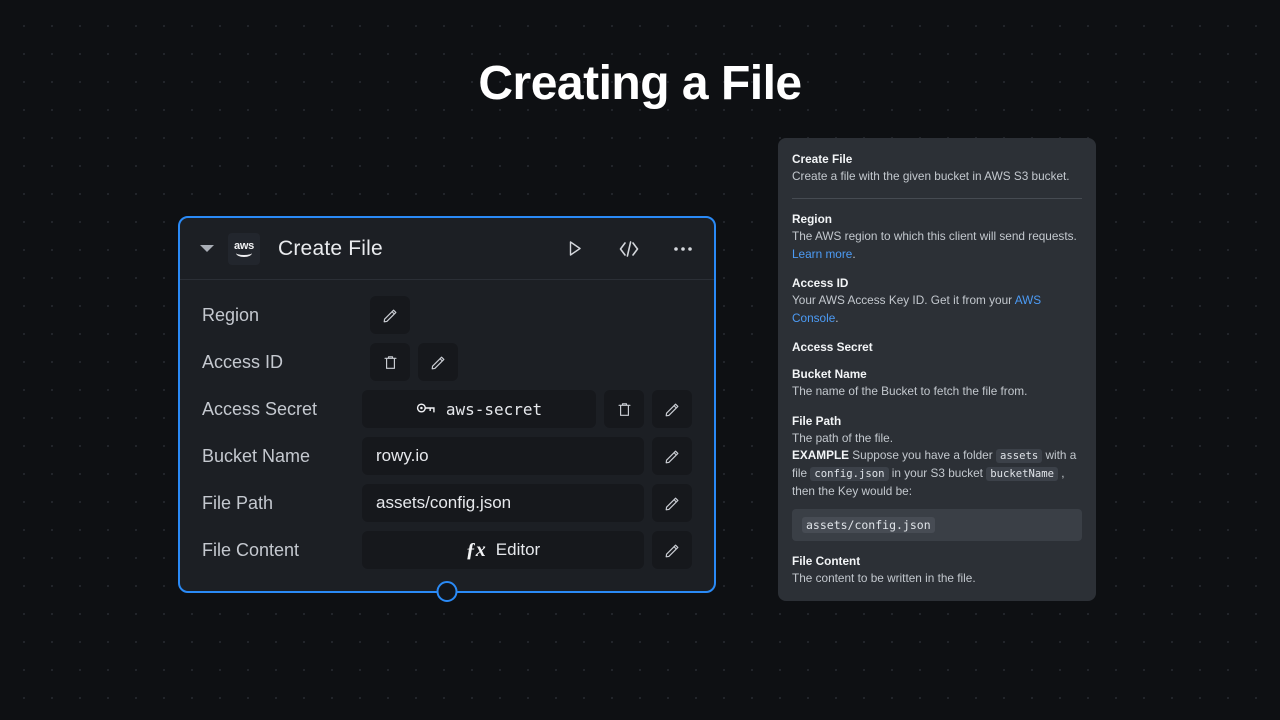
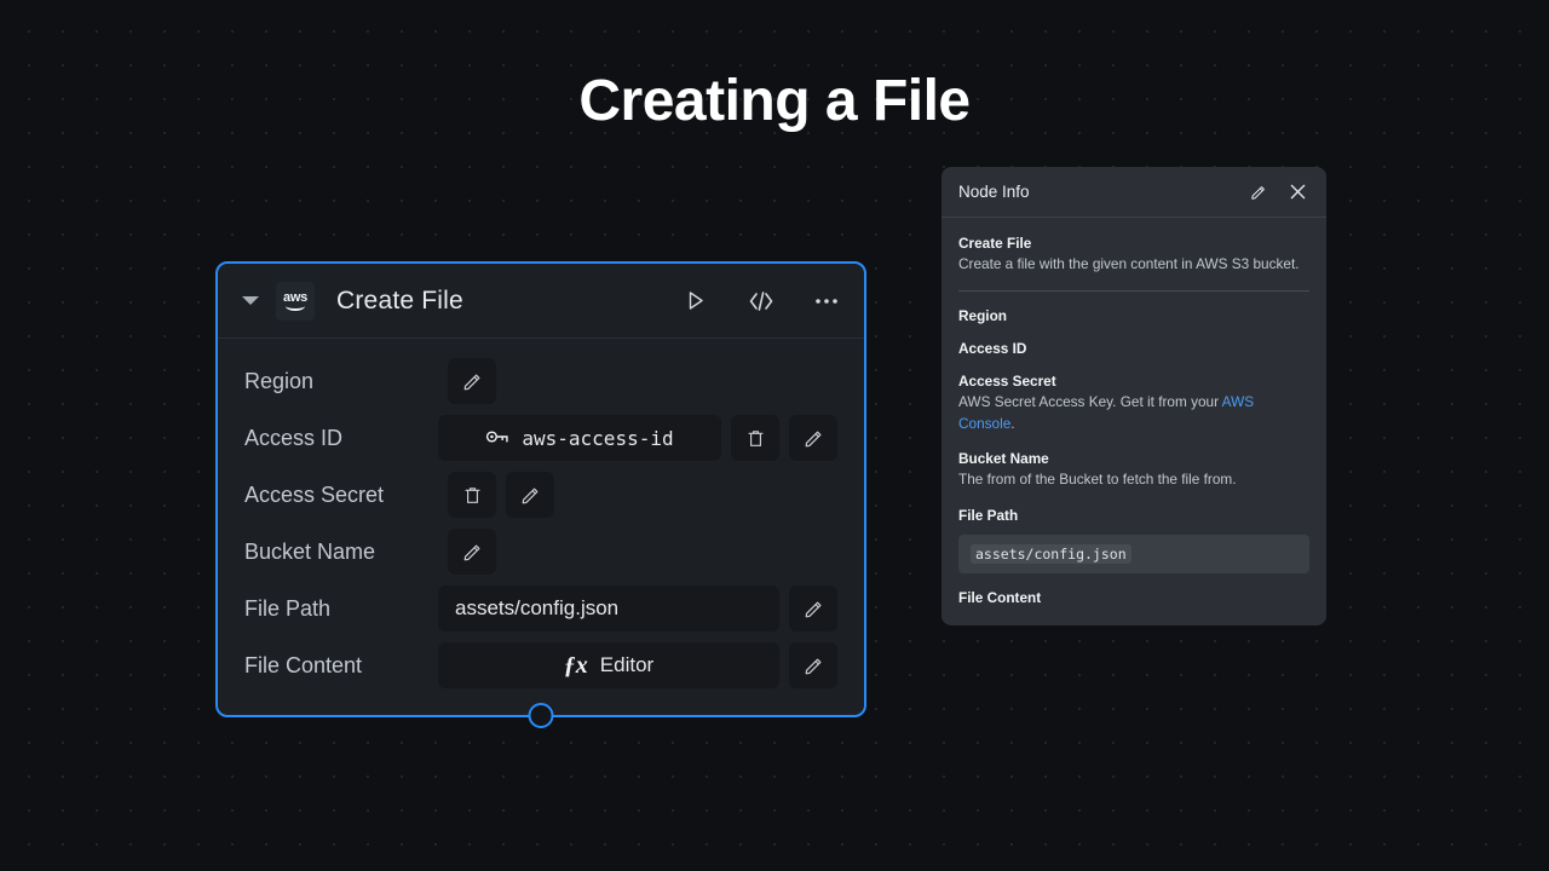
  Creating a File
  aws
  Create File
  Region
  Access ID
+ aws-access-id
  Access Secret
- aws-secret
  Bucket Name
- rowy.io
  File Path
  assets/config.json
  File Content
  ƒx
  Editor
+ Node Info
  Create File
- Create a file with the given bucket in AWS S3 bucket.
+ Create a file with the given content in AWS S3 bucket.
  Region
- The AWS region to which this client will send requests. Learn more.
  Access ID
- Your AWS Access Key ID. Get it from your AWS Console.
  Access Secret
+ AWS Secret Access Key. Get it from your AWS Console.
  Bucket Name
- The name of the Bucket to fetch the file from.
+ The from of the Bucket to fetch the file from.
  File Path
- The path of the file.
- EXAMPLE Suppose you have a folder assets with a file config.json in your S3 bucket bucketName , then the Key would be:
  assets/config.json
  File Content
- The content to be written in the file.
